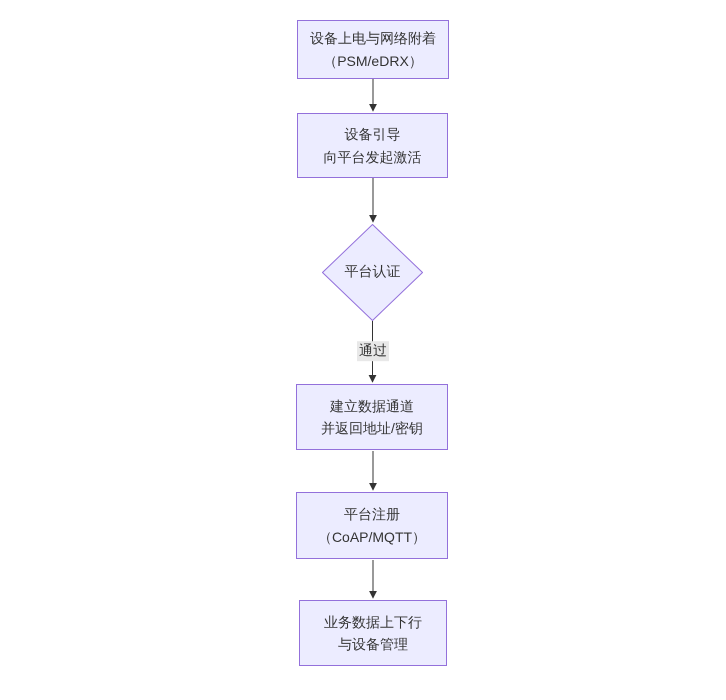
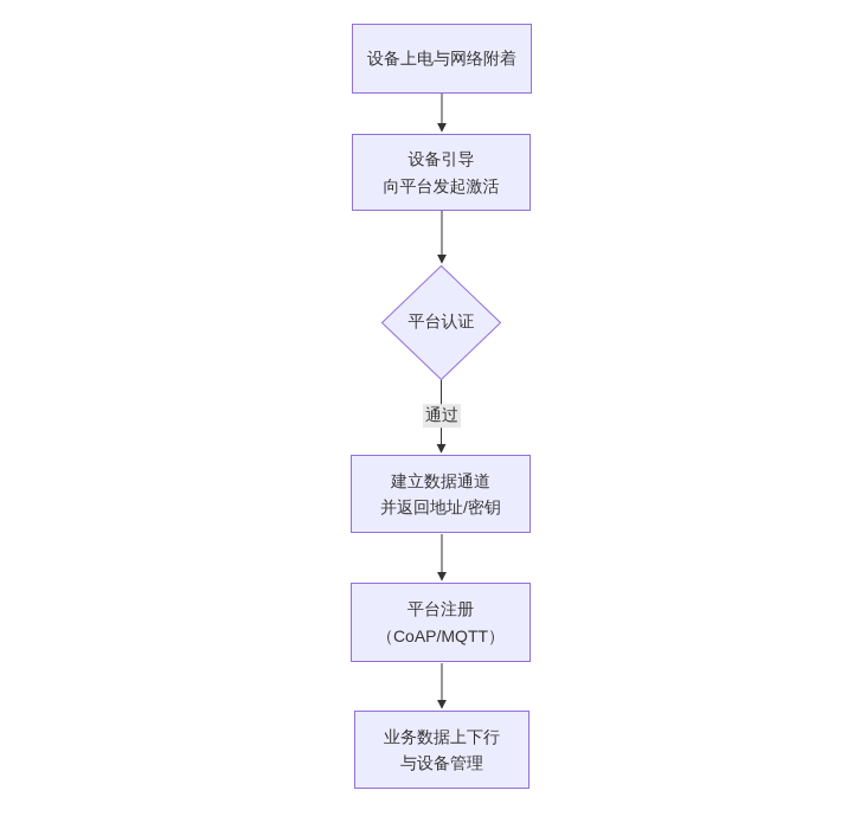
  设备上电与网络附着
- （PSM/eDRX）
  设备引导
  向平台发起激活
  平台认证
  通过
  建立数据通道
  并返回地址/密钥
  平台注册
  （CoAP/MQTT）
  业务数据上下行
  与设备管理
